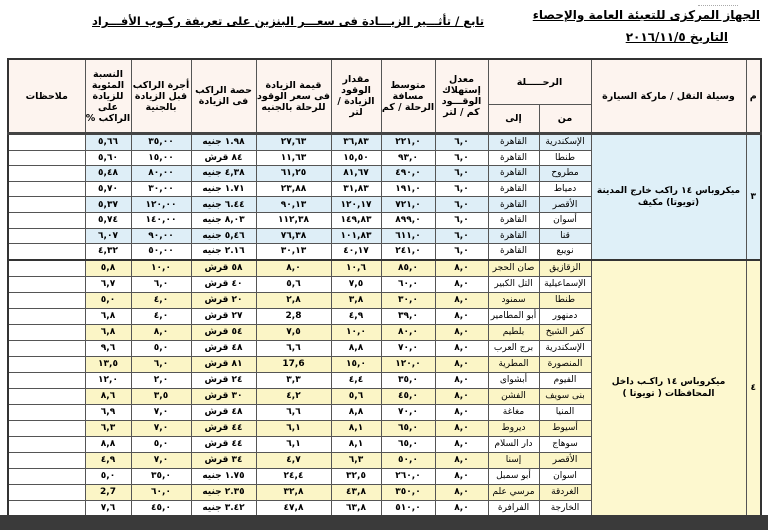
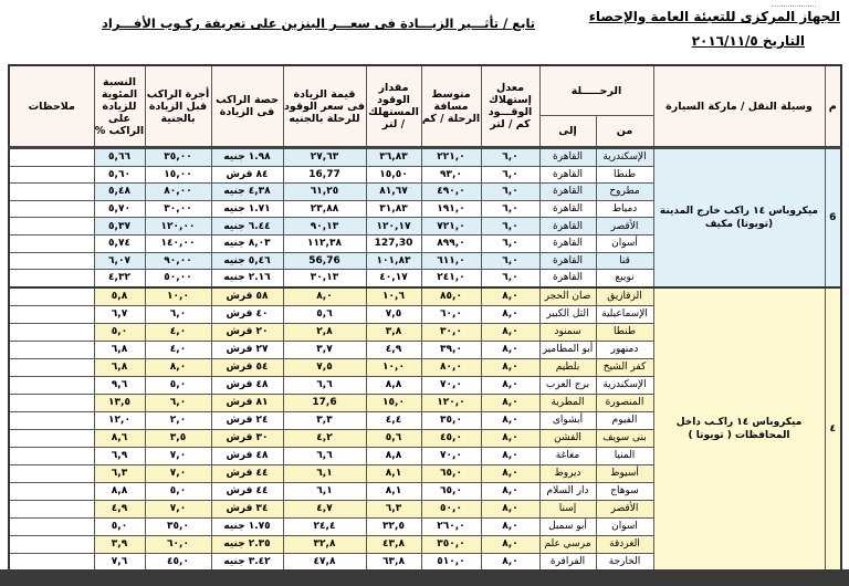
  الجهاز المركزى للتعبئة العامة والإحصاء
  التاريخ ٢٠١٦/١١/٥
  تابع / تأثـــير الزيـــادة فى سعـــر البنزين على تعريفة ركـوب الأفـــراد
- م	وسيلة النقل / ماركة السيارة	الرحـــــلة	معدل إستهلاك الوقـــود كم / لتر	متوسط مسافة الرحلة / كم	مقدار الوقود الزيادة / لتر	قيمة الزيادة فى سعر الوقود للرحلة بالجنيه	حصة الراكب فى الزيادة	أجرة الراكب قبل الزيادة بالجنية	النسبة المئوية للزيادة على الراكب %	ملاحظات
+ م	وسيلة النقل / ماركة السيارة	الرحـــــلة	معدل إستهلاك الوقـــود كم / لتر	متوسط مسافة الرحلة / كم	مقدار الوقود المستهلك / لتر	قيمة الزيادة فى سعر الوقود للرحلة بالجنيه	حصة الراكب فى الزيادة	أجرة الراكب قبل الزيادة بالجنية	النسبة المئوية للزيادة على الراكب %	ملاحظات
  من	إلى
- ٣	ميكروباس ١٤ راكب خارج المدينة (تويوتا) مكيف	الإسكندرية	القاهرة	٦,٠	٢٢١,٠	٣٦,٨٣	٢٧,٦٣	١.٩٨ جنيه	٣٥,٠٠	٥,٦٦
+ 6	ميكروباس ١٤ راكب خارج المدينة (تويوتا) مكيف	الإسكندرية	القاهرة	٦,٠	٢٢١,٠	٣٦,٨٣	٢٧,٦٣	١.٩٨ جنيه	٣٥,٠٠	٥,٦٦
- طنطا	القاهرة	٦,٠	٩٣,٠	١٥,٥٠	١١,٦٣	٨٤ قرش	١٥,٠٠	٥,٦٠
+ طنطا	القاهرة	٦,٠	٩٣,٠	١٥,٥٠	16,77	٨٤ قرش	١٥,٠٠	٥,٦٠
  مطروح	القاهرة	٦,٠	٤٩٠,٠	٨١,٦٧	٦١,٢٥	٤,٣٨ جنيه	٨٠,٠٠	٥,٤٨
  دمياط	القاهرة	٦,٠	١٩١,٠	٣١,٨٣	٢٣,٨٨	١.٧١ جنيه	٣٠,٠٠	٥,٧٠
  الأقصر	القاهرة	٦,٠	٧٢١,٠	١٢٠,١٧	٩٠,١٣	٦.٤٤ جنيه	١٢٠,٠٠	٥,٣٧
- أسوان	القاهرة	٦,٠	٨٩٩,٠	١٤٩,٨٣	١١٢,٣٨	٨,٠٣ جنيه	١٤٠,٠٠	٥,٧٤
+ أسوان	القاهرة	٦,٠	٨٩٩,٠	127,30	١١٢,٣٨	٨,٠٣ جنيه	١٤٠,٠٠	٥,٧٤
- قنا	القاهرة	٦,٠	٦١١,٠	١٠١,٨٣	٧٦,٣٨	٥,٤٦ جنيه	٩٠,٠٠	٦,٠٧
+ قنا	القاهرة	٦,٠	٦١١,٠	١٠١,٨٣	56,76	٥,٤٦ جنيه	٩٠,٠٠	٦,٠٧
  نويبع	القاهرة	٦,٠	٢٤١,٠	٤٠,١٧	٣٠,١٣	٢.١٦ جنيه	٥٠,٠٠	٤,٣٢
  ٤	ميكروباس ١٤ راكـب داخل المحافظات ( تويوتا )	الزقازيق	صان الحجر	٨,٠	٨٥,٠	١٠,٦	٨,٠	٥٨ قرش	١٠,٠	٥,٨
  الإسماعيلية	التل الكبير	٨,٠	٦٠,٠	٧,٥	٥,٦	٤٠ قرش	٦,٠	٦,٧
  طنطا	سمنود	٨,٠	٣٠,٠	٣,٨	٢,٨	٢٠ قرش	٤,٠	٥,٠
- دمنهور	أبو المطامير	٨,٠	٣٩,٠	٤,٩	2,8	٢٧ قرش	٤,٠	٦,٨
+ دمنهور	أبو المطامير	٨,٠	٣٩,٠	٤,٩	٣,٧	٢٧ قرش	٤,٠	٦,٨
  كفر الشيخ	بلطيم	٨,٠	٨٠,٠	١٠,٠	٧,٥	٥٤ قرش	٨,٠	٦,٨
  الإسكندرية	برج العرب	٨,٠	٧٠,٠	٨,٨	٦,٦	٤٨ قرش	٥,٠	٩,٦
  المنصورة	المطرية	٨,٠	١٢٠,٠	١٥,٠	17,6	٨١ قرش	٦,٠	١٣,٥
  الفيوم	أبشواى	٨,٠	٣٥,٠	٤,٤	٣,٣	٢٤ قرش	٢,٠	١٢,٠
  بنى سويف	الفشن	٨,٠	٤٥,٠	٥,٦	٤,٢	٣٠ قرش	٣,٥	٨,٦
  المنيا	مغاغة	٨,٠	٧٠,٠	٨,٨	٦,٦	٤٨ قرش	٧,٠	٦,٩
  أسيوط	ديروط	٨,٠	٦٥,٠	٨,١	٦,١	٤٤ قرش	٧,٠	٦,٣
  سوهاج	دار السلام	٨,٠	٦٥,٠	٨,١	٦,١	٤٤ قرش	٥,٠	٨,٨
  الأقصر	إسنا	٨,٠	٥٠,٠	٦,٣	٤,٧	٣٤ قرش	٧,٠	٤,٩
  اسوان	أبو سمبل	٨,٠	٢٦٠,٠	٣٢,٥	٢٤,٤	١.٧٥ جنيه	٣٥,٠	٥,٠
- الغردقة	مرسي علم	٨,٠	٣٥٠,٠	٤٣,٨	٣٢,٨	٢.٣٥ جنيه	٦٠,٠	2,7
+ الغردقة	مرسي علم	٨,٠	٣٥٠,٠	٤٣,٨	٣٢,٨	٢.٣٥ جنيه	٦٠,٠	٣,٩
  الخارجة	الفرافرة	٨,٠	٥١٠,٠	٦٣,٨	٤٧,٨	٣.٤٢ جنيه	٤٥,٠	٧,٦
